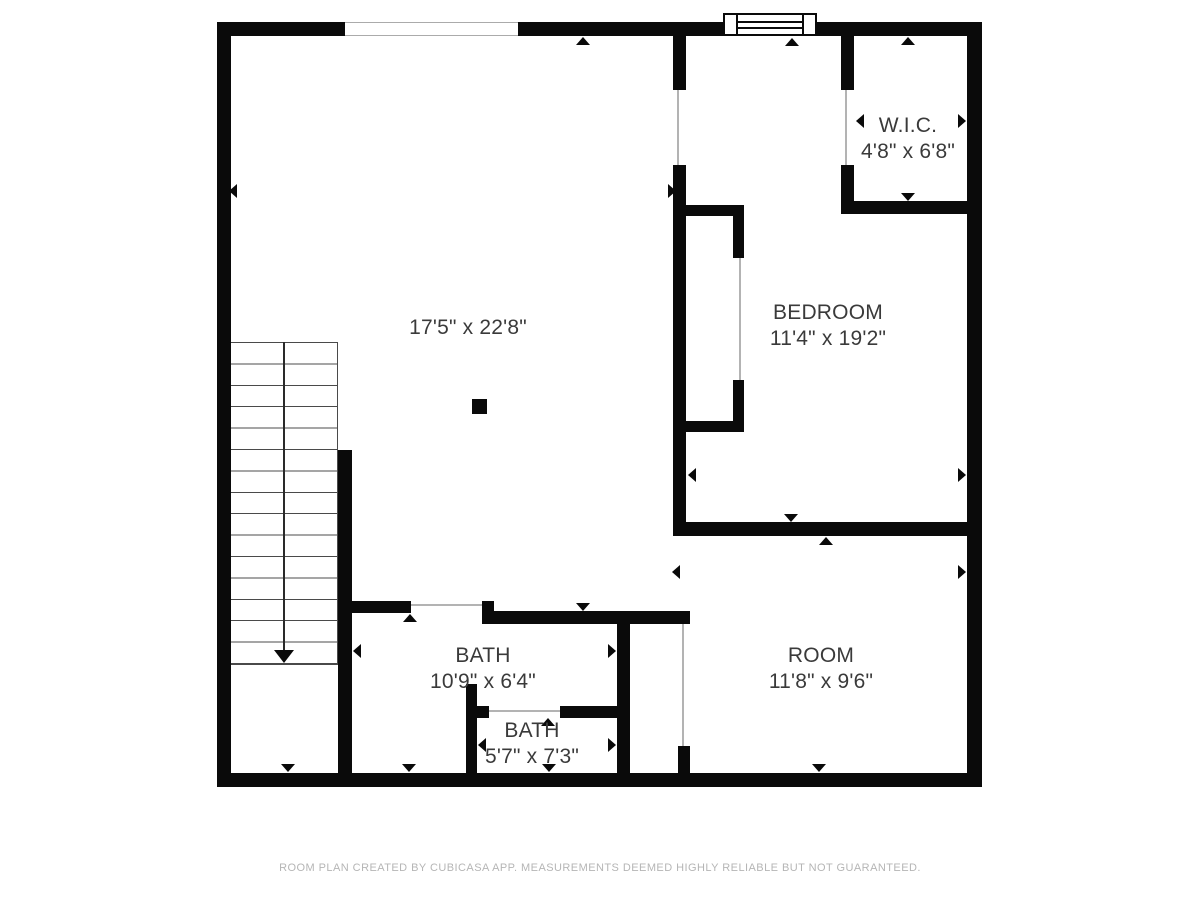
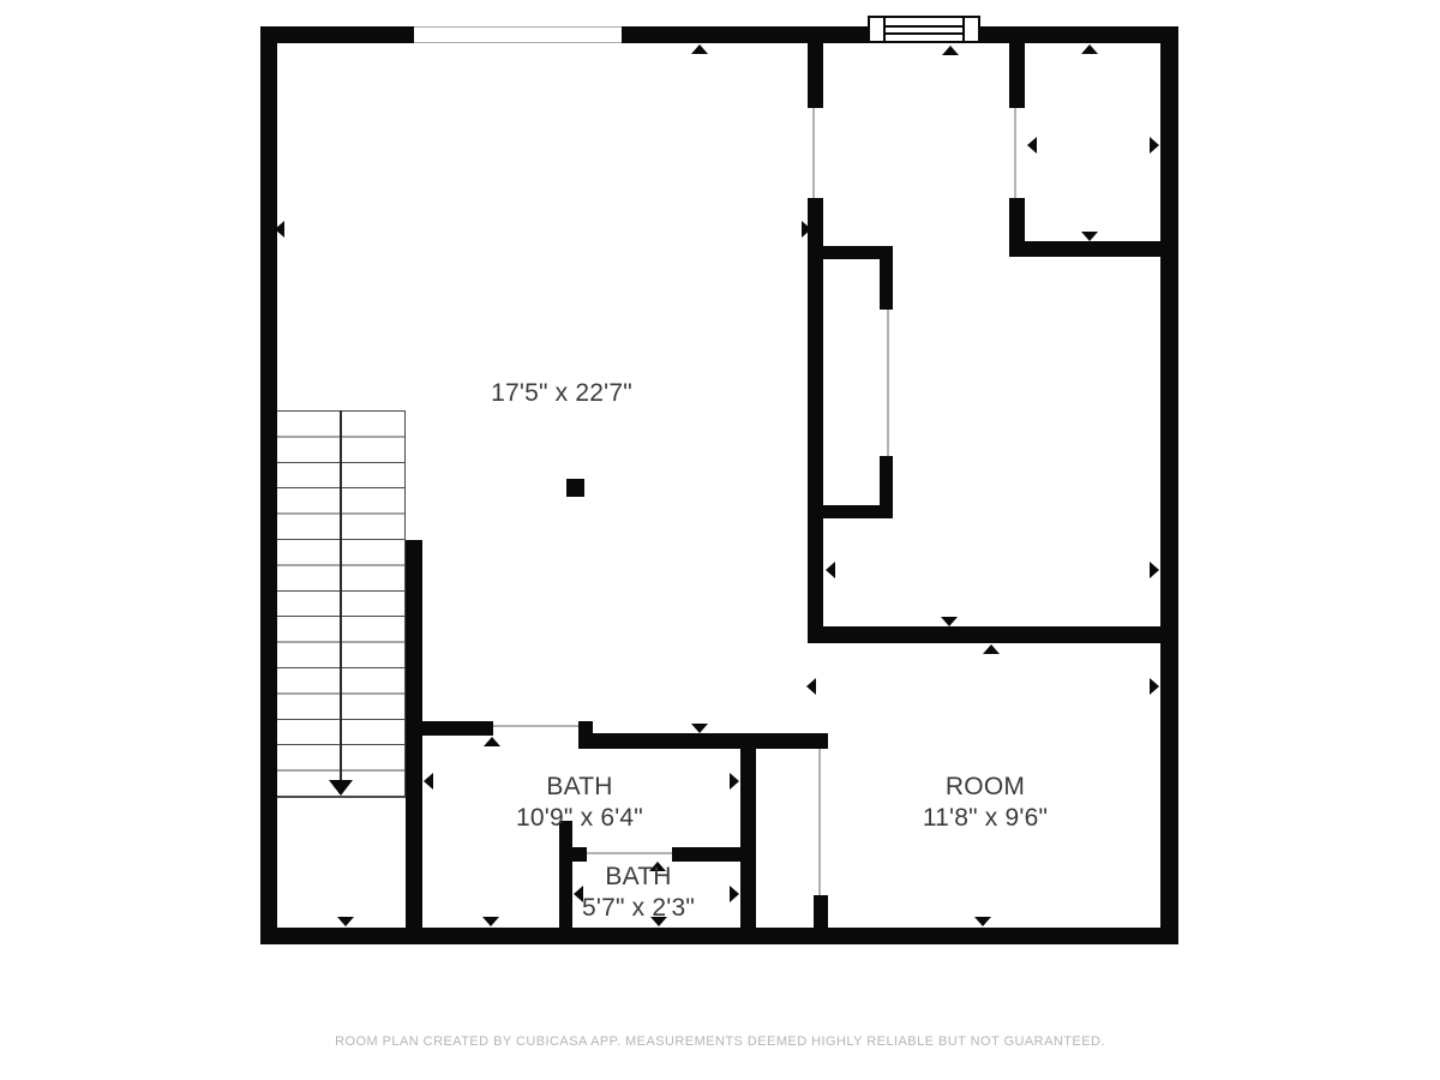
- 17'5" x 22'8"
+ 17'5" x 22'7"
- BEDROOM
- 11'4" x 19'2"
- W.I.C.
- 4'8" x 6'8"
  BATH
  10'9" x 6'4"
  BATH
- 5'7" x 7'3"
+ 5'7" x 2'3"
  ROOM
  11'8" x 9'6"
  ROOM PLAN CREATED BY CUBICASA APP. MEASUREMENTS DEEMED HIGHLY RELIABLE BUT NOT GUARANTEED.
